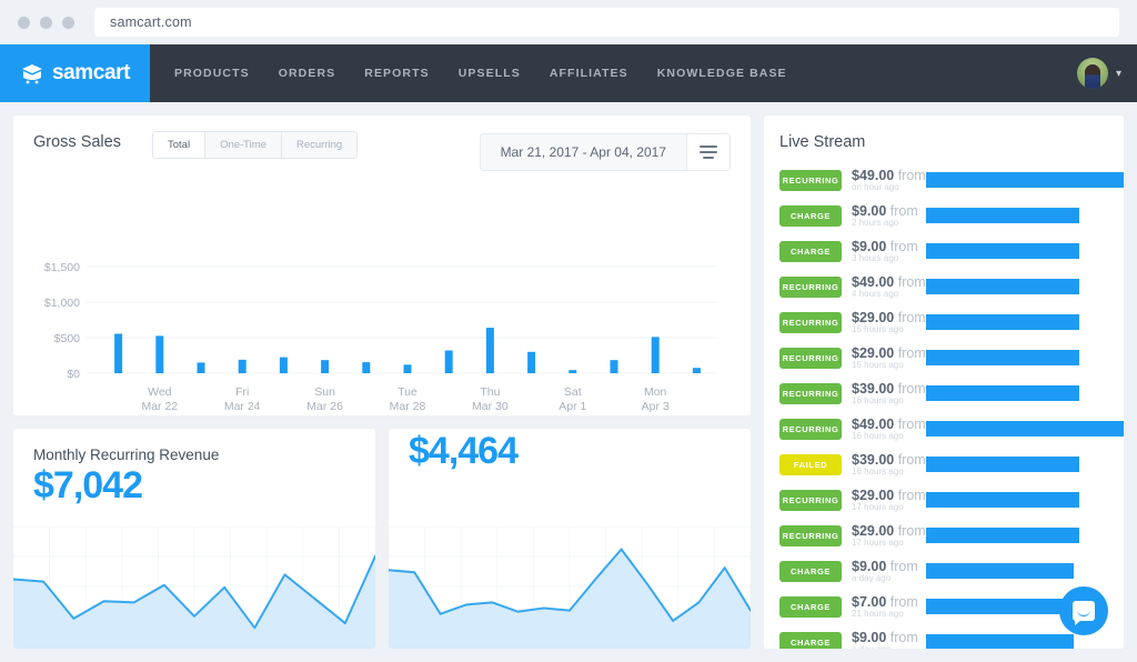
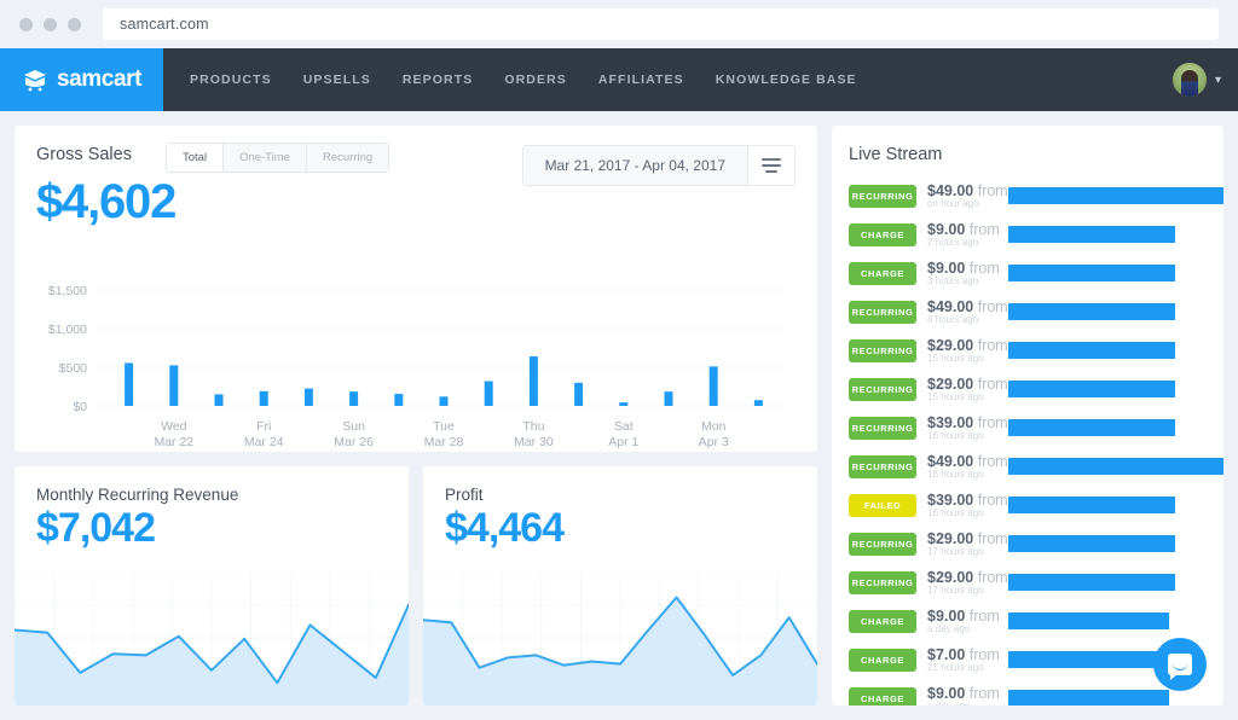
  samcart.com
  samcart
  PRODUCTS
- ORDERS
+ UPSELLS
  REPORTS
- UPSELLS
+ ORDERS
  AFFILIATES
  KNOWLEDGE BASE
  ▾
  Gross Sales
  Total
  One-Time
  Recurring
  Mar 21, 2017 - Apr 04, 2017
+ $4,602
  $0
  $500
  $1,000
  $1,500
  Wed
  Mar 22
  Fri
  Mar 24
  Sun
  Mar 26
  Tue
  Mar 28
  Thu
  Mar 30
  Sat
  Apr 1
  Mon
  Apr 3
  Monthly Recurring Revenue
  $7,042
+ Profit
  $4,464
  Live Stream
  RECURRING
  $49.00 from
  on hour ago
  CHARGE
  $9.00 from
  2 hours ago
  CHARGE
  $9.00 from
  3 hours ago
  RECURRING
  $49.00 from
  4 hours ago
  RECURRING
  $29.00 from
  15 hours ago
  RECURRING
  $29.00 from
  15 hours ago
  RECURRING
  $39.00 from
  16 hours ago
  RECURRING
  $49.00 from
  16 hours ago
  FAILED
  $39.00 from
  16 hours ago
  RECURRING
  $29.00 from
  17 hours ago
  RECURRING
  $29.00 from
  17 hours ago
  CHARGE
  $9.00 from
  a day ago
  CHARGE
  $7.00 from
  21 hours ago
  CHARGE
  $9.00 from
